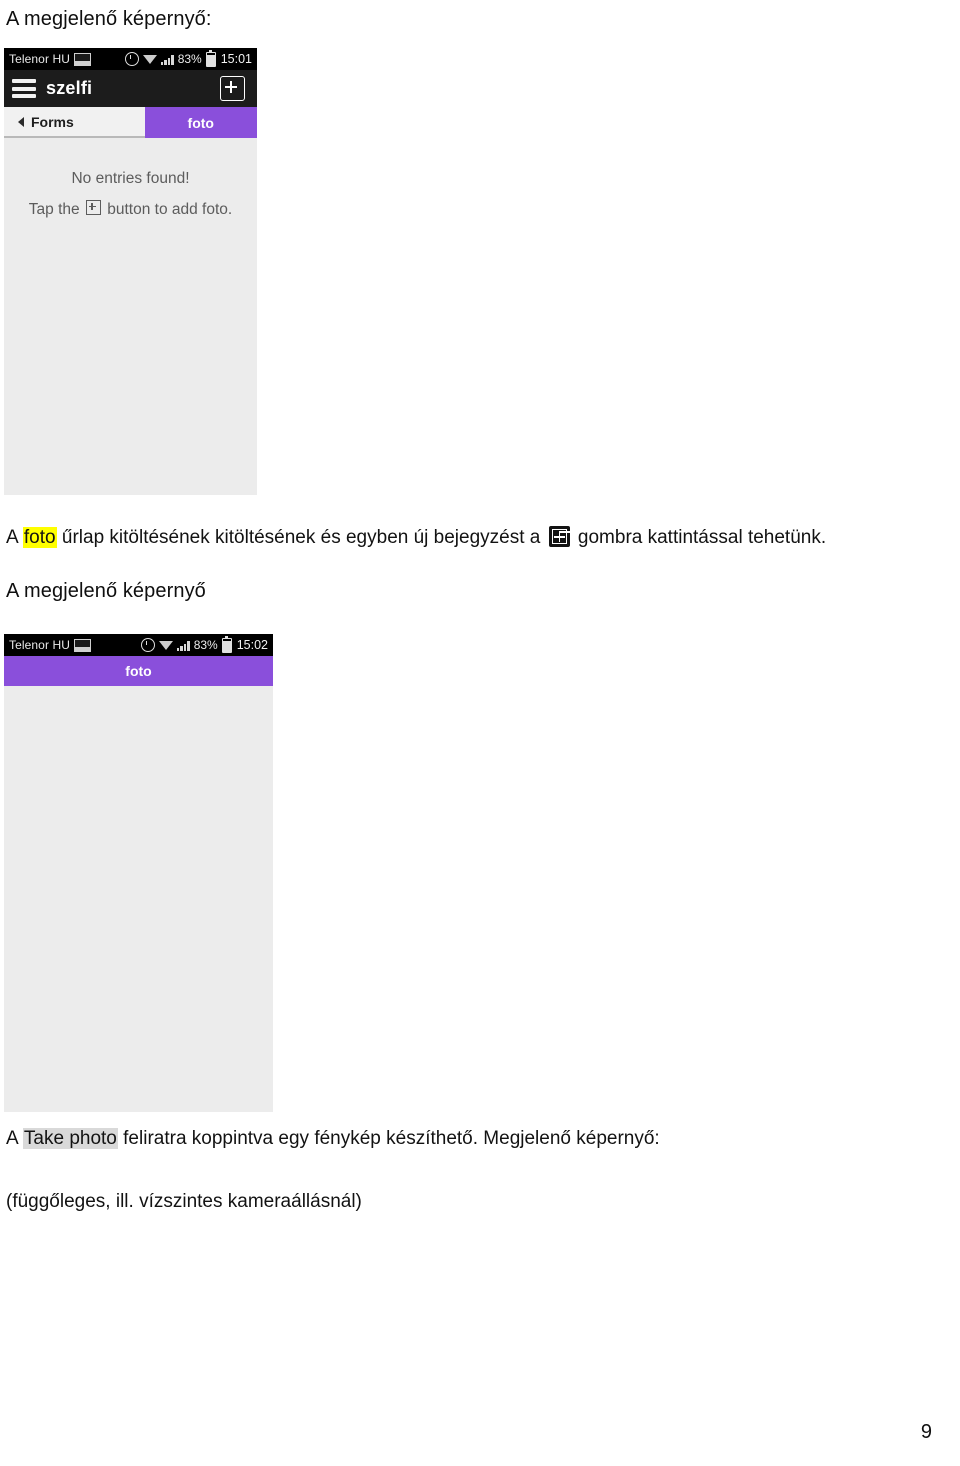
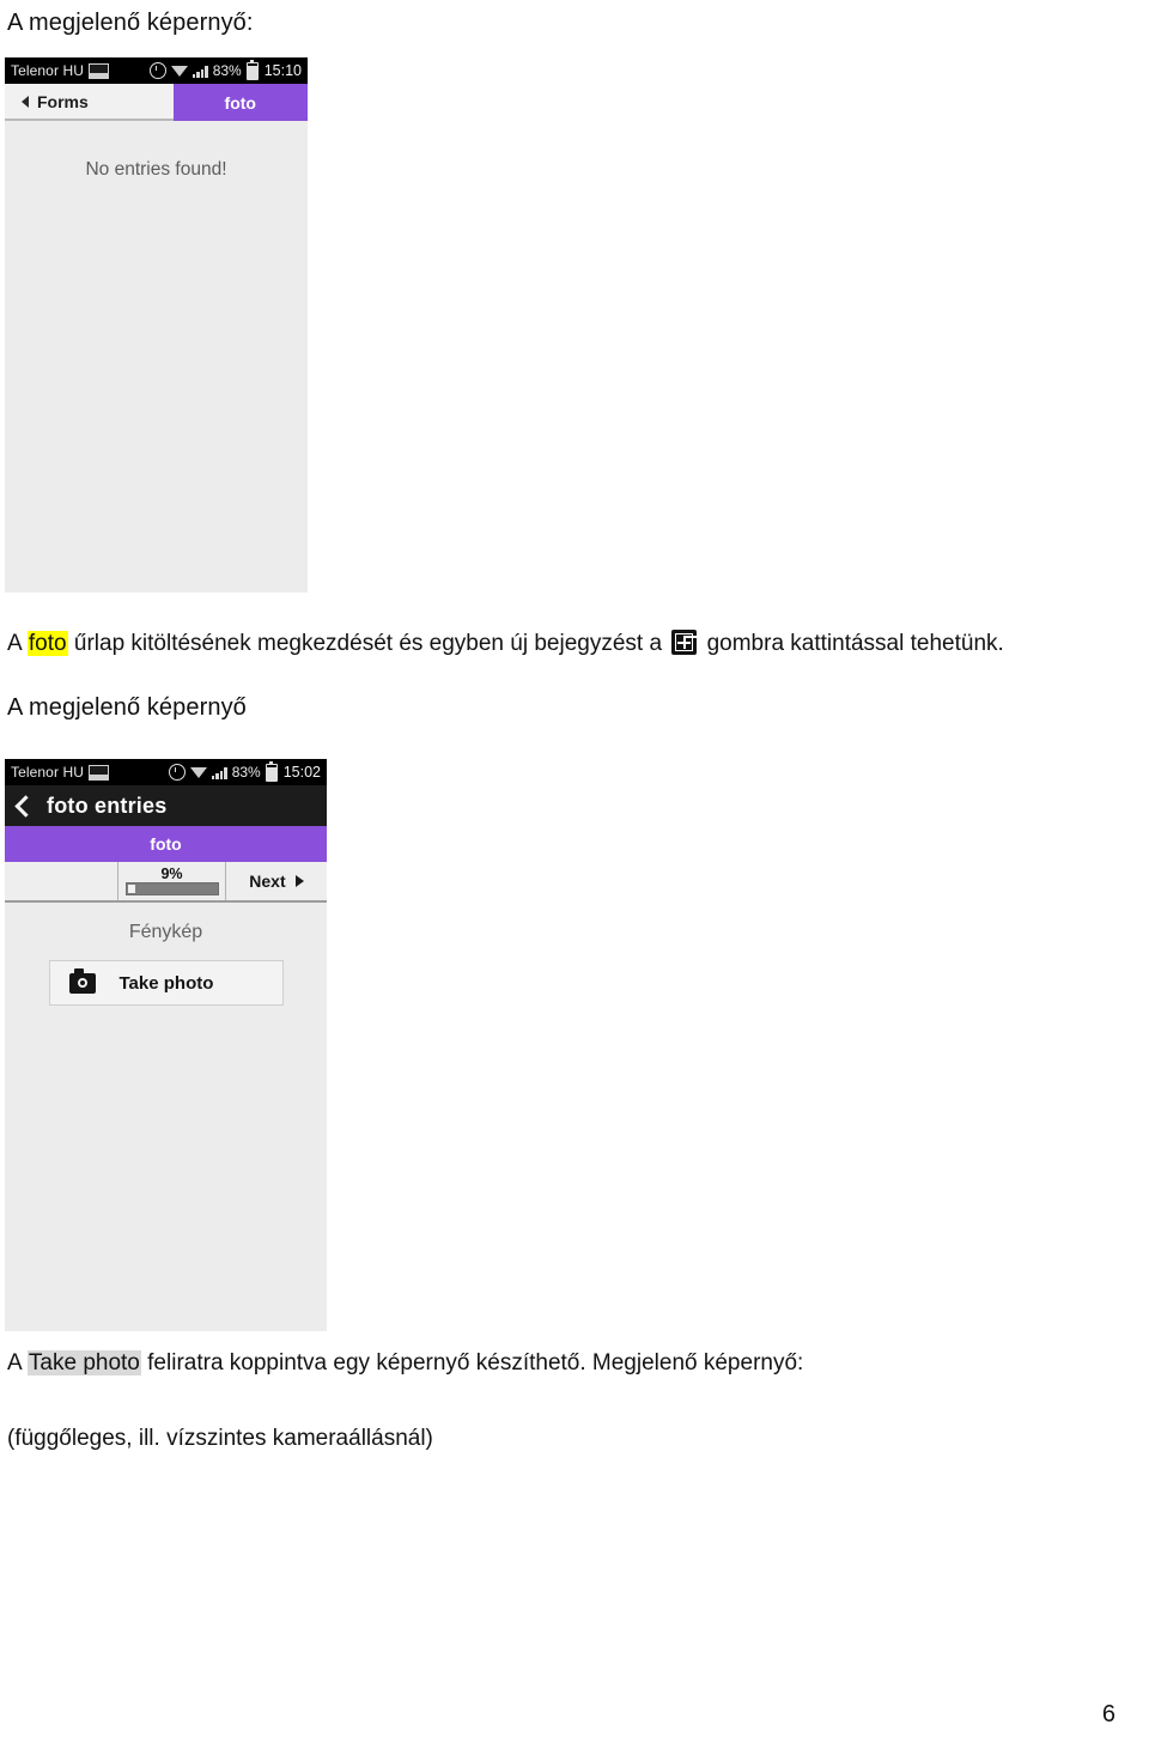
  A megjelenő képernyő:
  Telenor HU
  83%
- 15:01
+ 15:10
- szelfi
  Forms
  foto
  No entries found!
- Tap the button to add foto.
- A foto űrlap kitöltésének kitöltésének és egyben új bejegyzést a gombra kattintással tehetünk.
+ A foto űrlap kitöltésének megkezdését és egyben új bejegyzést a gombra kattintással tehetünk.
  A megjelenő képernyő
  Telenor HU
  83%
  15:02
+ foto entries
  foto
+ 9%
+ Next
+ Fénykép
+ Take photo
- A Take photo feliratra koppintva egy fénykép készíthető. Megjelenő képernyő:
+ A Take photo feliratra koppintva egy képernyő készíthető. Megjelenő képernyő:
  (függőleges, ill. vízszintes kameraállásnál)
- 9
+ 6
